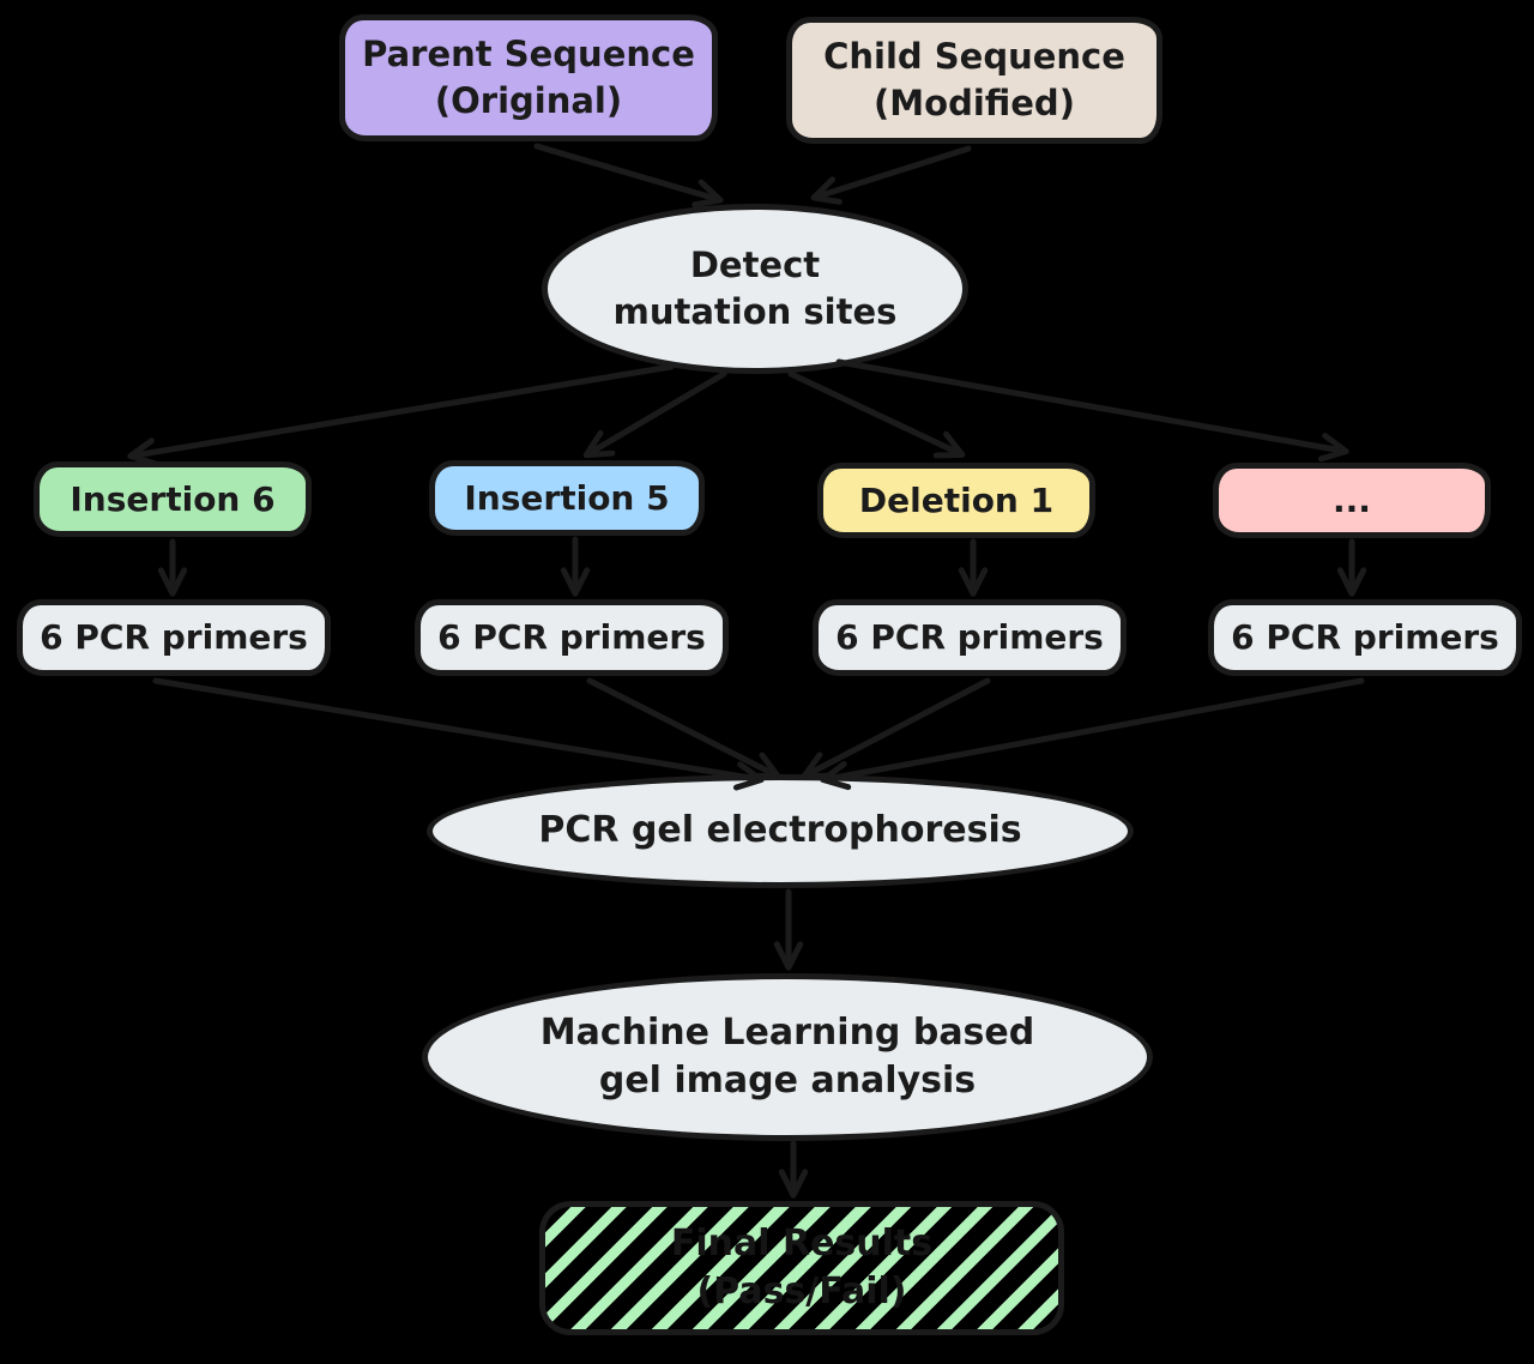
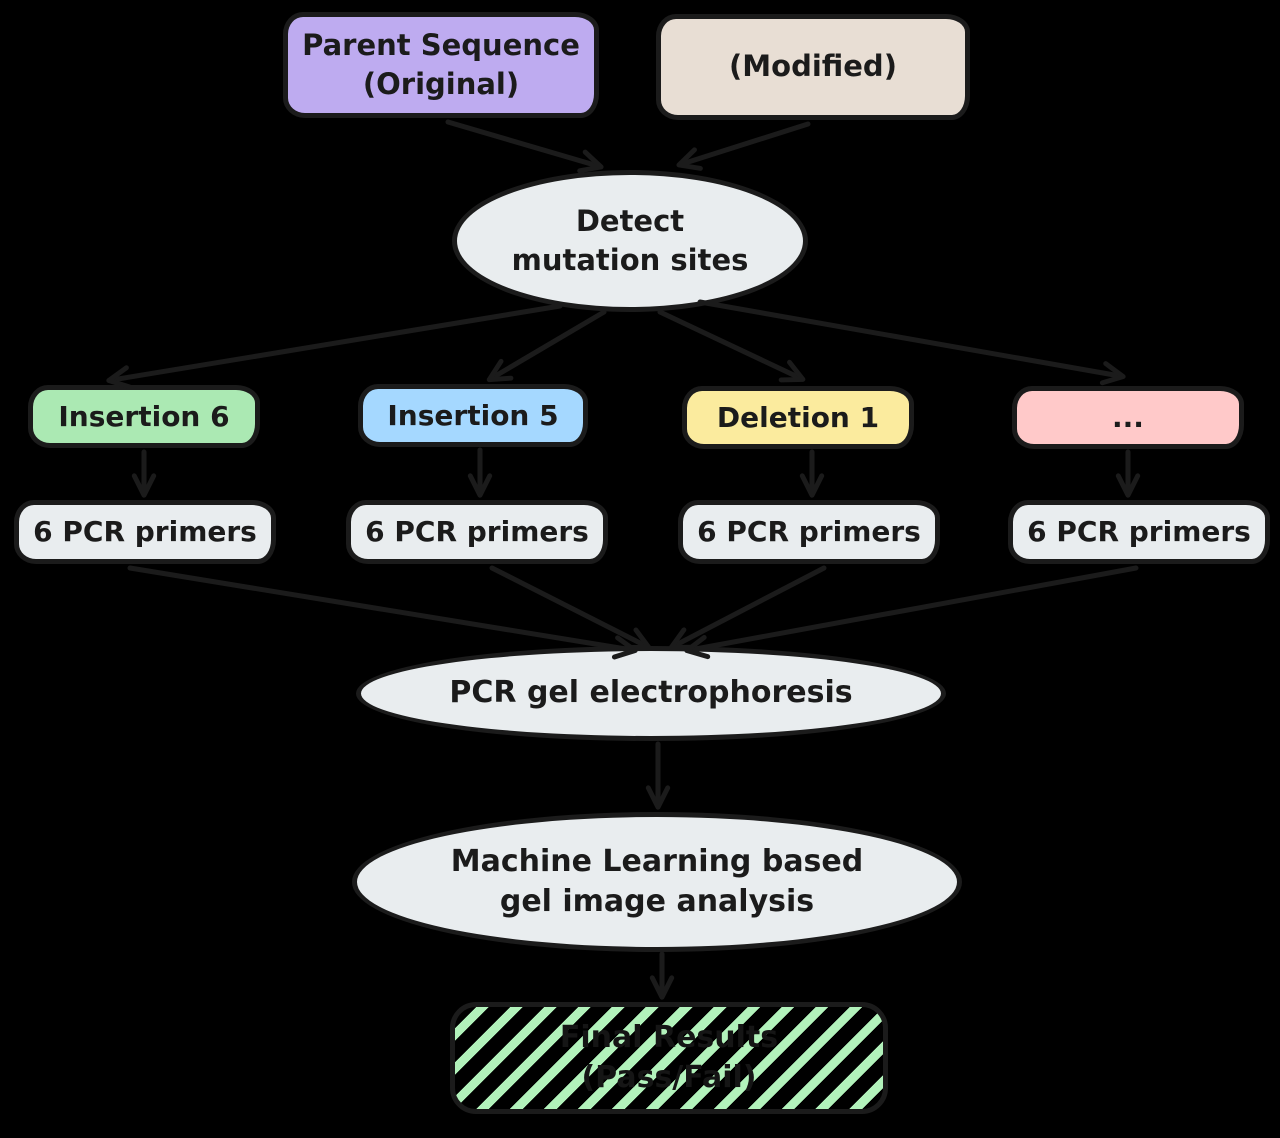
  Parent Sequence
  (Original)
- Child Sequence
  (Modified)
  Detect
  mutation sites
  Insertion 6
  Insertion 5
  Deletion 1
  ...
  6 PCR primers
  6 PCR primers
  6 PCR primers
  6 PCR primers
  PCR gel electrophoresis
  Machine Learning based
  gel image analysis
  Final Results
  (Pass/Fail)
